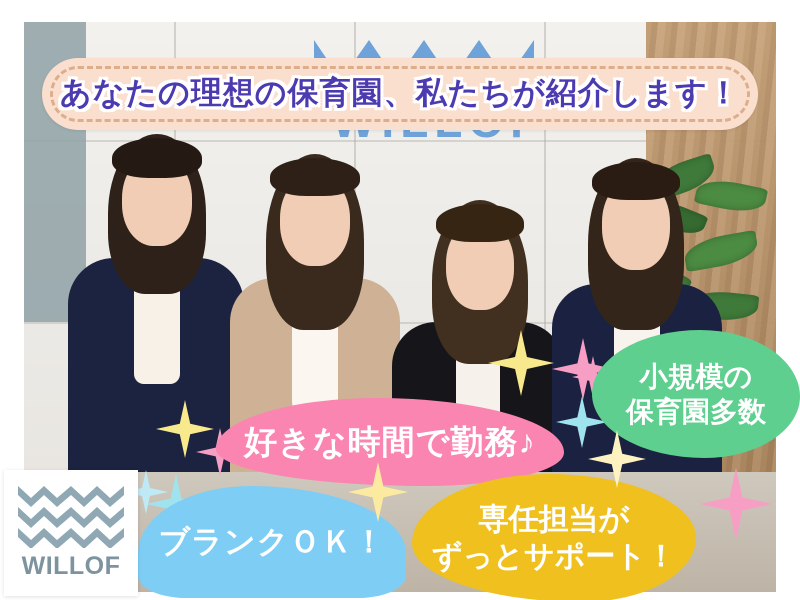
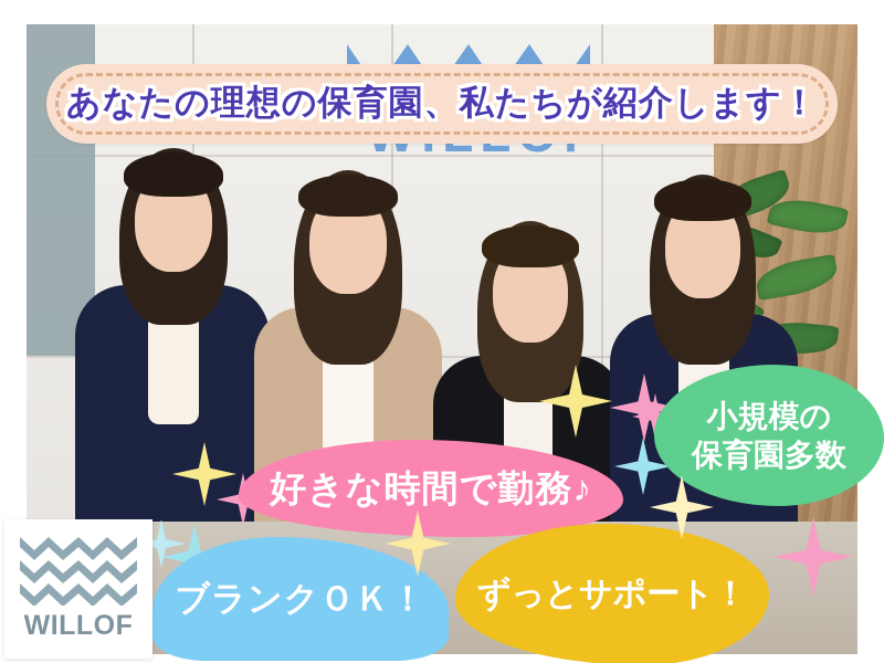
  小規模の
  保育園多数
  好きな時間で勤務♪
- 専任担当が
  ずっとサポート！
  ブランクＯＫ！
  あなたの理想の保育園、私たちが紹介します！
  WILLOF
